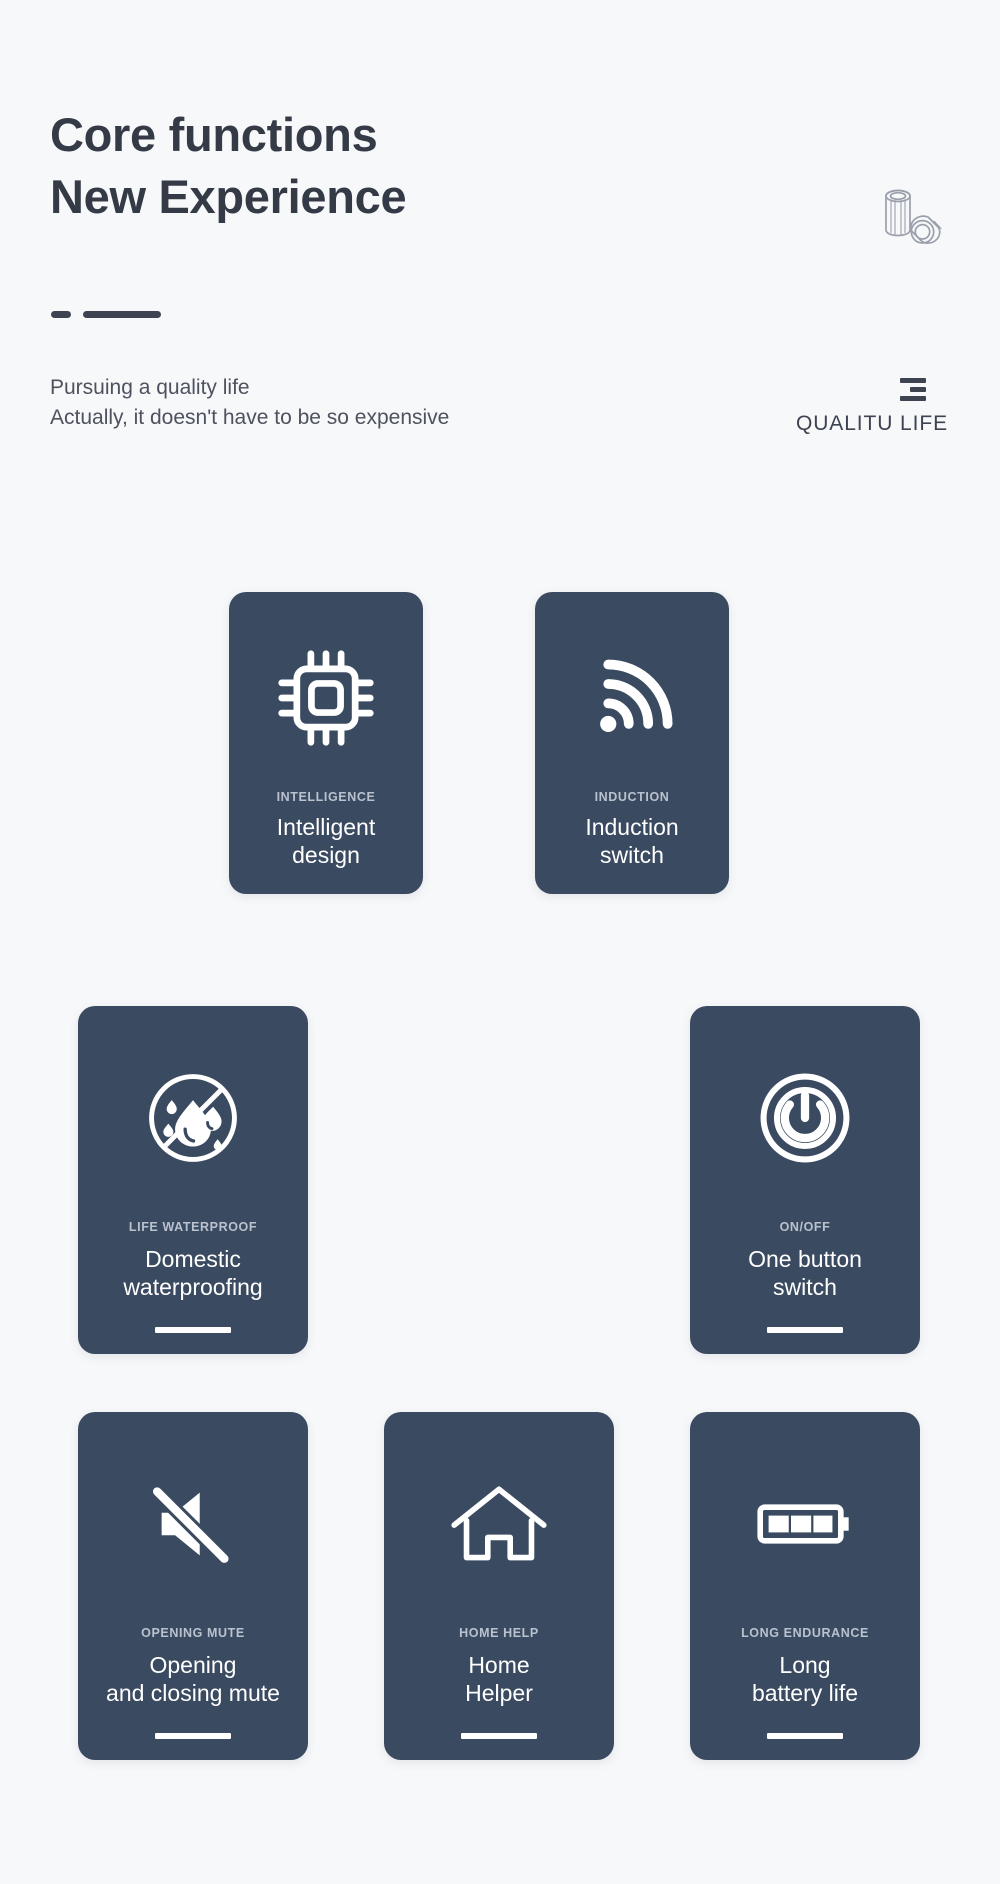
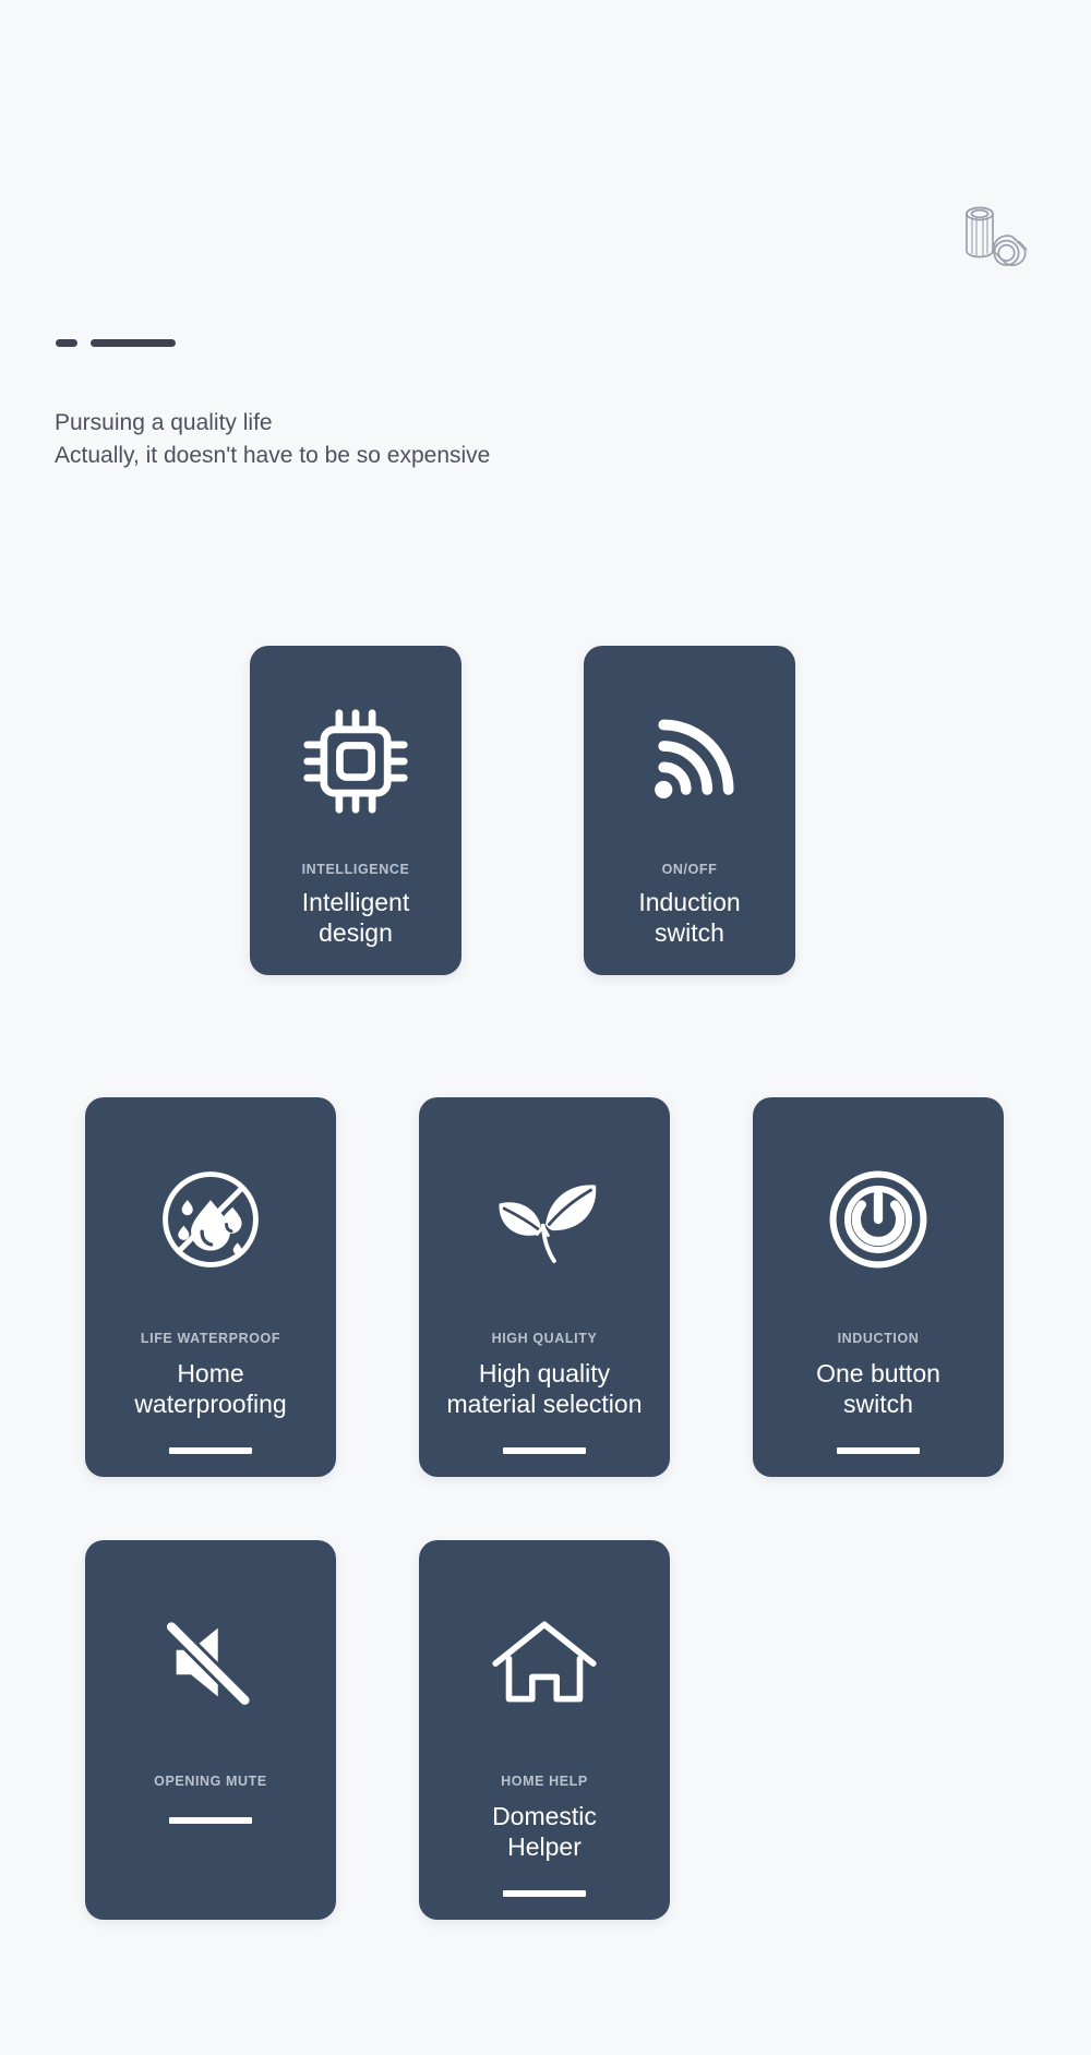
- Core functions
- New Experience
  Pursuing a quality life
  Actually, it doesn't have to be so expensive
- QUALITU LIFE
  INTELLIGENCE
  Intelligent
  design
- INDUCTION
+ ON/OFF
  Induction
  switch
  LIFE WATERPROOF
- Domestic
+ Home
  waterproofing
+ HIGH QUALITY
+ High quality
+ material selection
- ON/OFF
+ INDUCTION
  One button
  switch
  OPENING MUTE
- Opening
- and closing mute
  HOME HELP
- Home
+ Domestic
  Helper
- LONG ENDURANCE
- Long
- battery life
